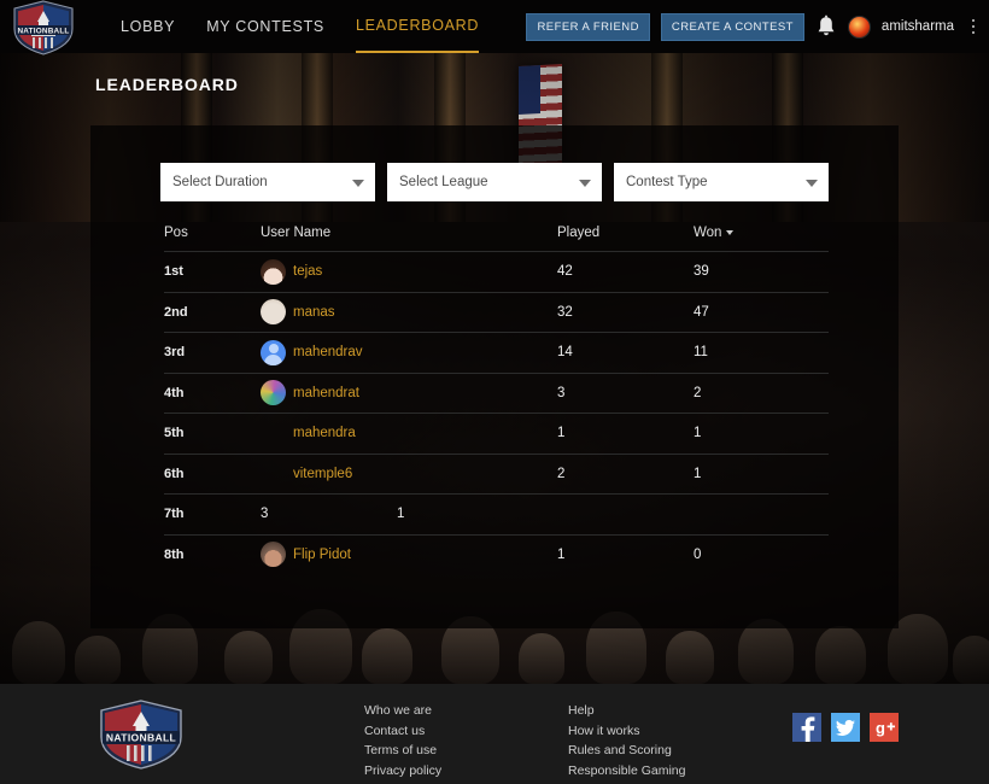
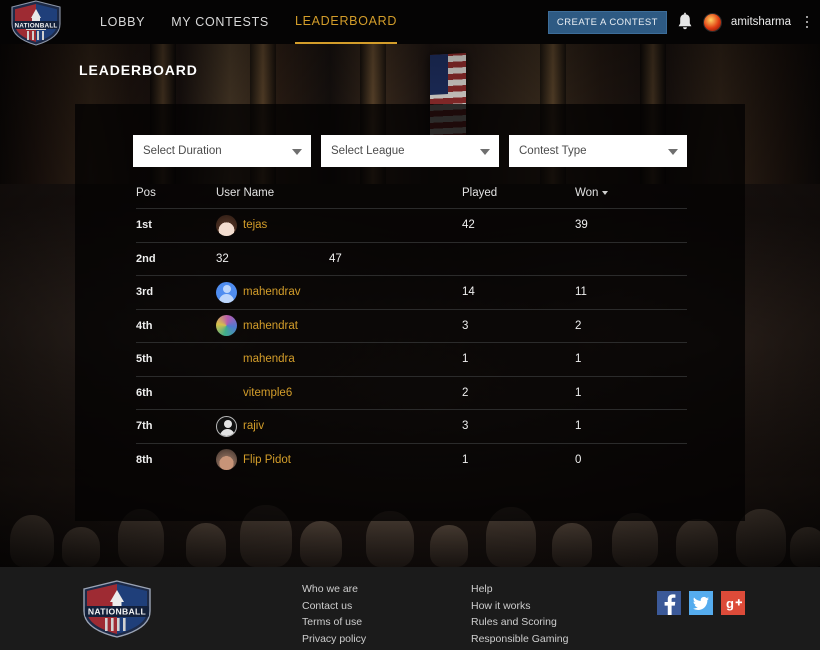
  LOBBY
  MY CONTESTS
  LEADERBOARD
- REFER A FRIEND
  CREATE A CONTEST
  amitsharma
  LEADERBOARD
  Select Duration
  Select League
  Contest Type
  Pos
  User Name
  Played
  Won
  1st
  tejas
  42
  39
  2nd
- manas
  32
  47
  3rd
  mahendrav
  14
  11
  4th
  mahendrat
  3
  2
  5th
  mahendra
  1
  1
  6th
  vitemple6
  2
  1
  7th
+ rajiv
  3
  1
  8th
  Flip Pidot
  1
  0
  NATIONBALL
  Who we are
  Contact us
  Terms of use
  Privacy policy
  Help
  How it works
  Rules and Scoring
  Responsible Gaming
  g
